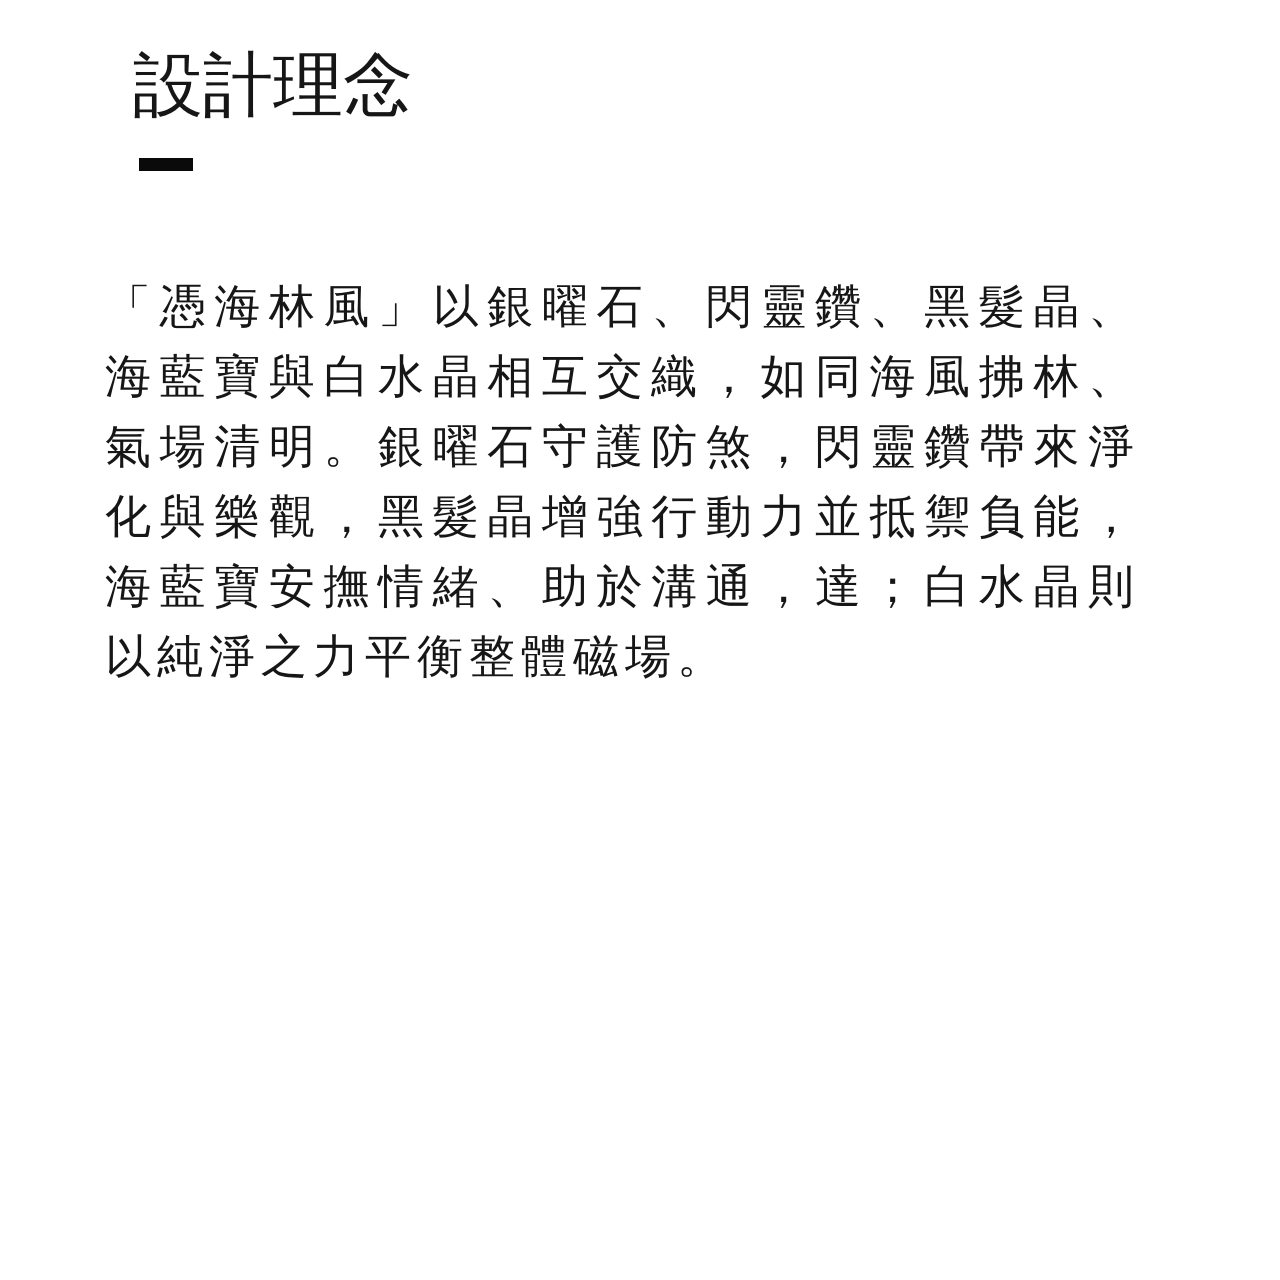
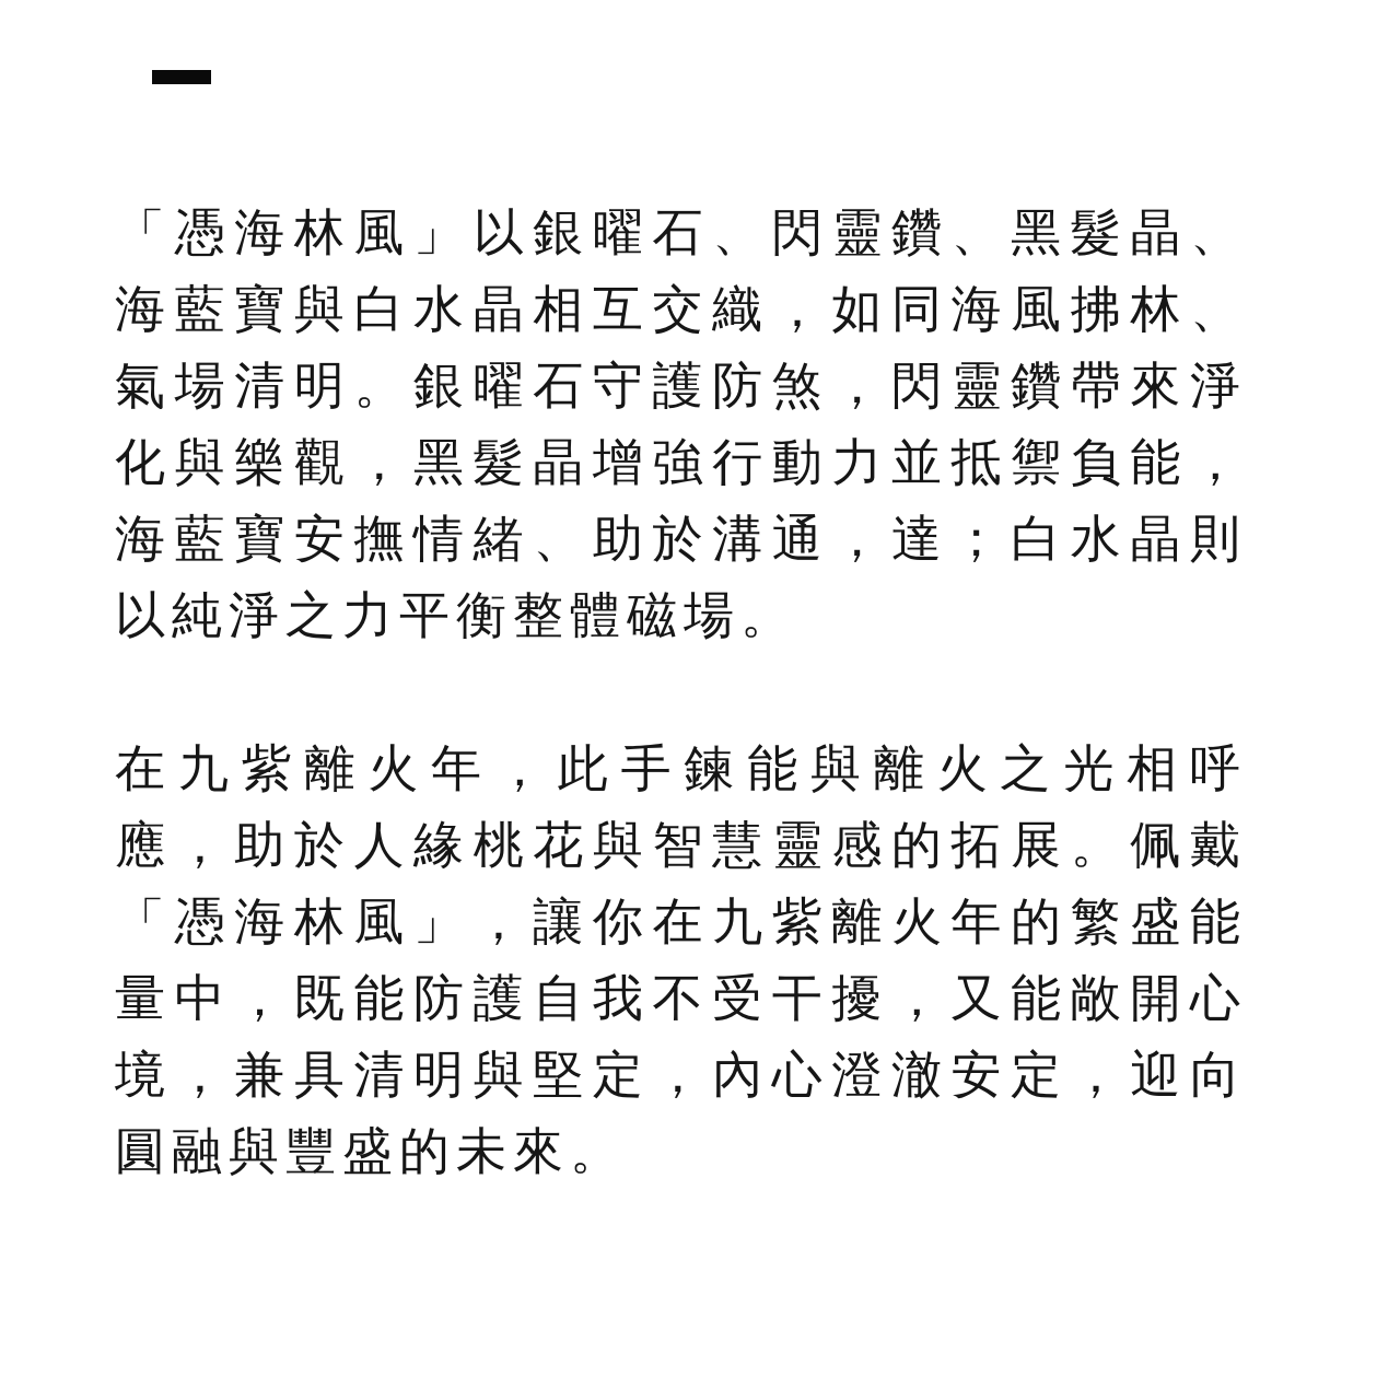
- 設計理念
  「憑海林風」以銀曜石、閃靈鑽、黑髮晶、海藍寶與白水晶相互交織，如同海風拂林、氣場清明。銀曜石守護防煞，閃靈鑽帶來淨化與樂觀，黑髮晶增強行動力並抵禦負能，海藍寶安撫情緒、助於溝通，達；白水晶則以純淨之力平衡整體磁場。
+ 在九紫離火年，此手鍊能與離火之光相呼應，助於人緣桃花與智慧靈感的拓展。佩戴「憑海林風」，讓你在九紫離火年的繁盛能量中，既能防護自我不受干擾，又能敞開心境，兼具清明與堅定，內心澄澈安定，迎向圓融與豐盛的未來。
